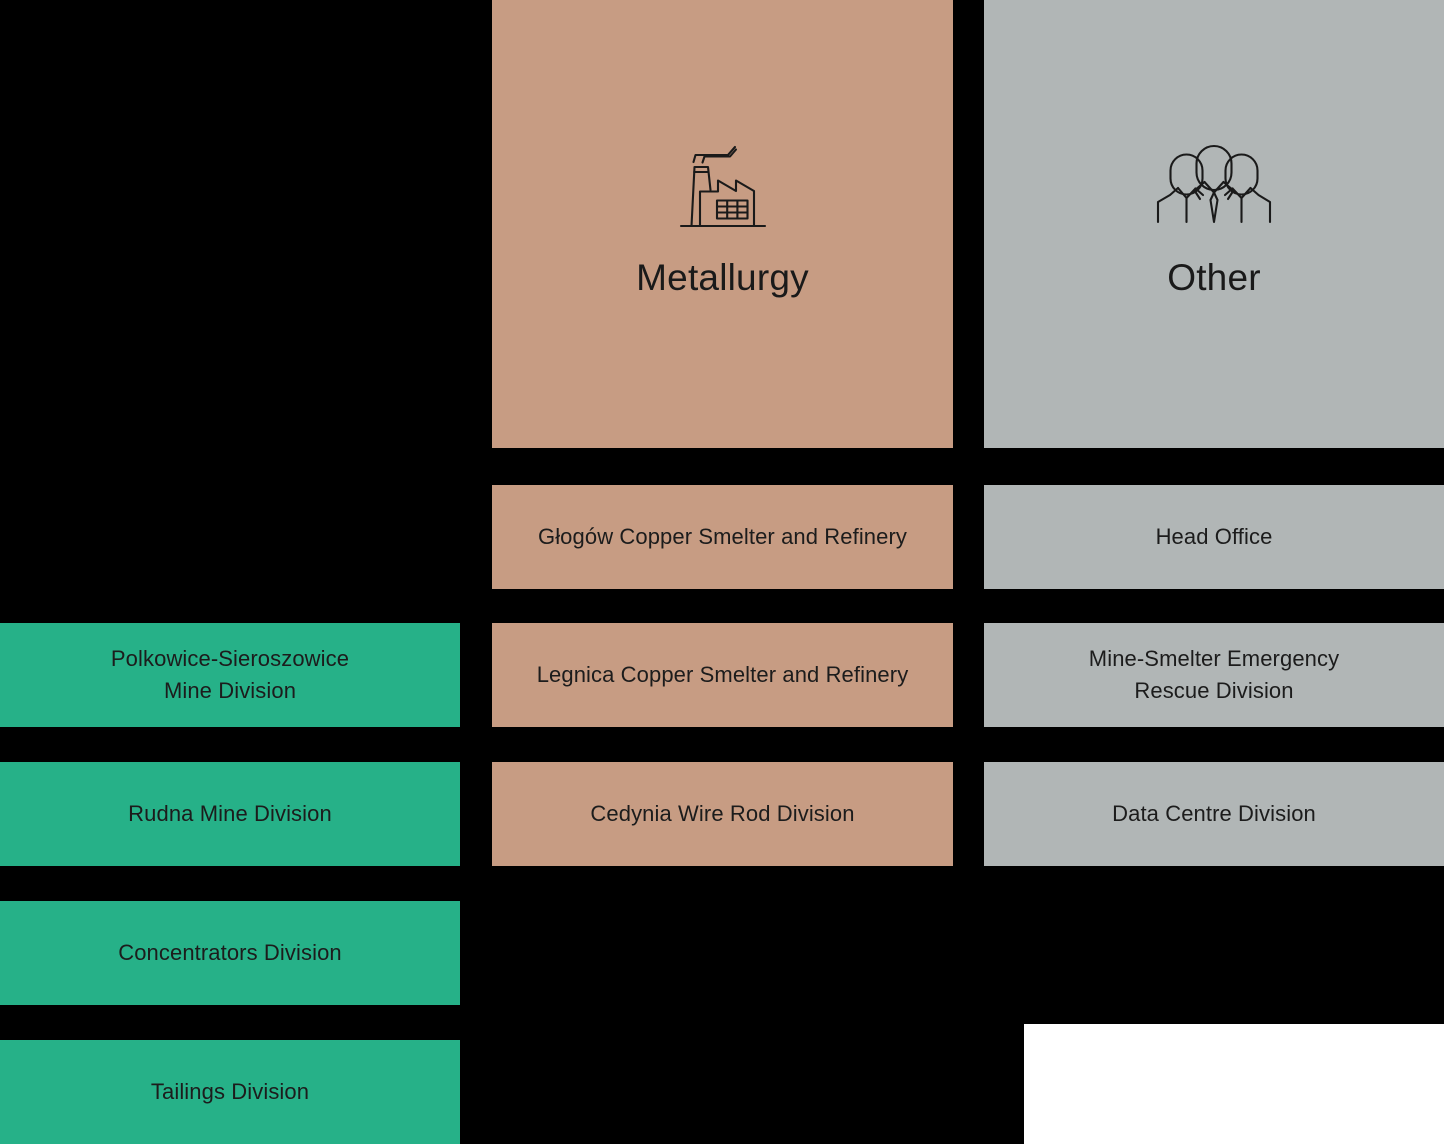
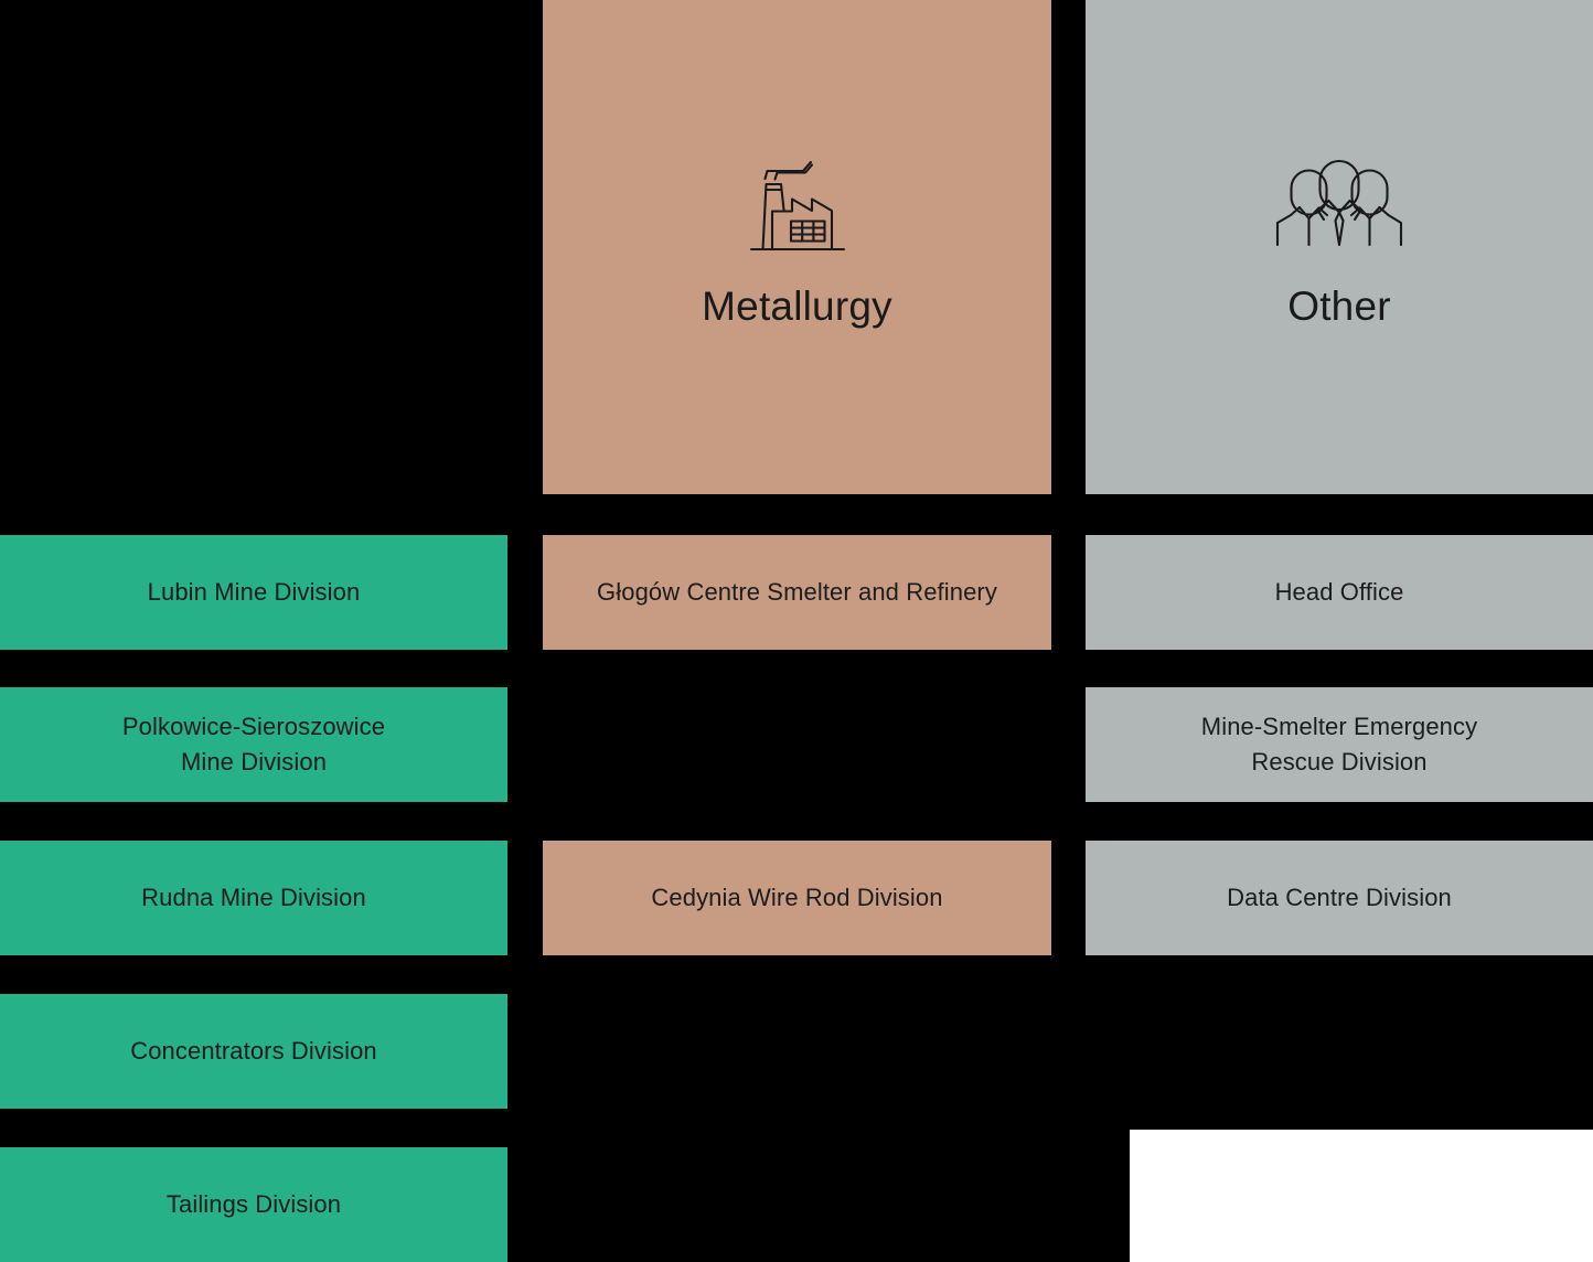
+ Lubin Mine Division
  Polkowice-Sieroszowice
  Mine Division
  Rudna Mine Division
  Concentrators Division
  Tailings Division
  Metallurgy
- Głogów Copper Smelter and Refinery
+ Głogów Centre Smelter and Refinery
- Legnica Copper Smelter and Refinery
  Cedynia Wire Rod Division
  Other
  Head Office
  Mine-Smelter Emergency
  Rescue Division
  Data Centre Division
